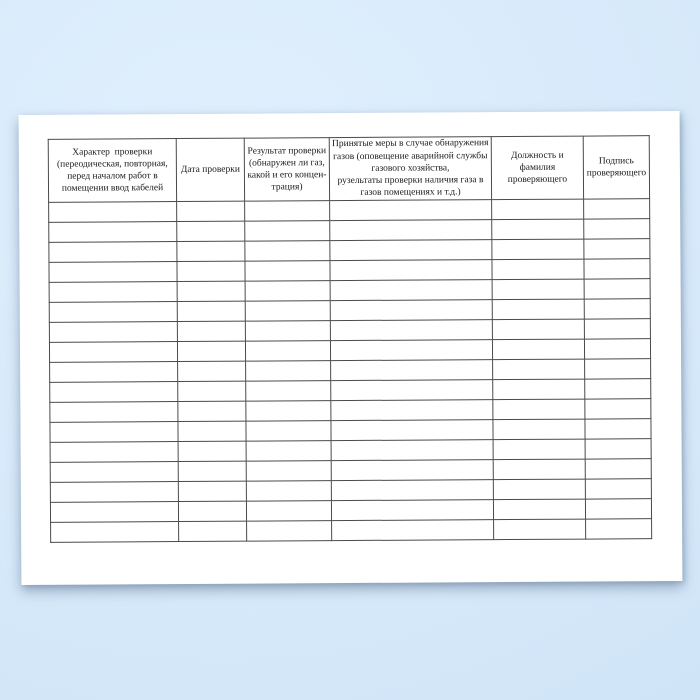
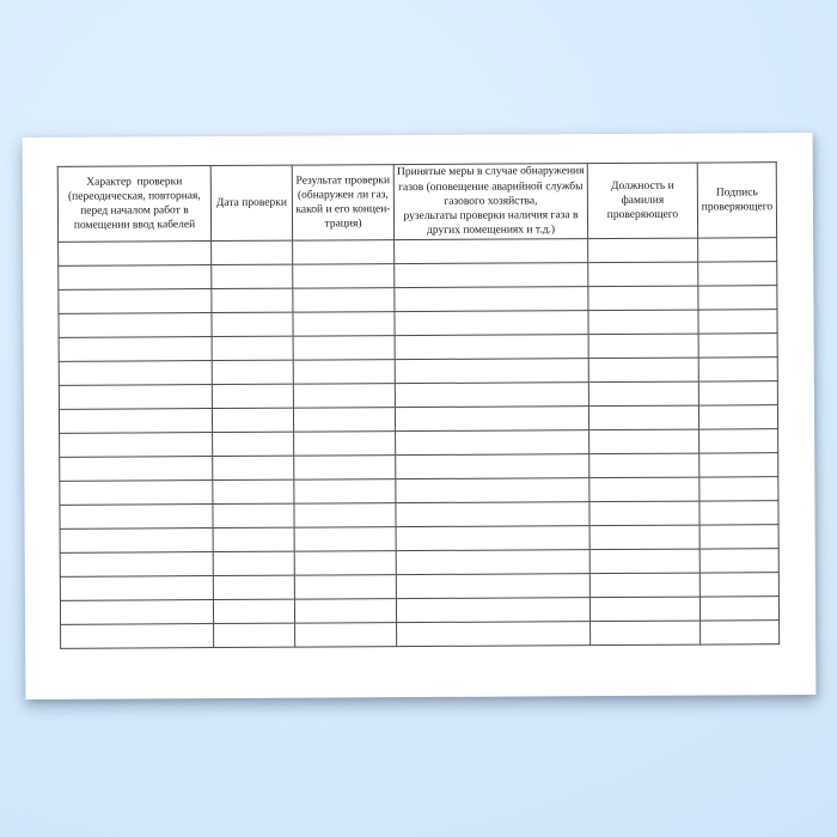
- Характер проверки (переодическая, повторная, перед началом работ в помещении ввод кабелей	Дата проверки	Результат проверки (обнаружен ли газ, какой и его концен- трация)	Принятые меры в случае обнаружения газов (оповещение аварийной службы газового хозяйства, рузельтаты проверки наличия газа в газов помещениях и т.д.)	Должность и фамилия проверяющего	Подпись проверяющего
+ Характер проверки (переодическая, повторная, перед началом работ в помещении ввод кабелей	Дата проверки	Результат проверки (обнаружен ли газ, какой и его концен- трация)	Принятые меры в случае обнаружения газов (оповещение аварийной службы газового хозяйства, рузельтаты проверки наличия газа в других помещениях и т.д.)	Должность и фамилия проверяющего	Подпись проверяющего
